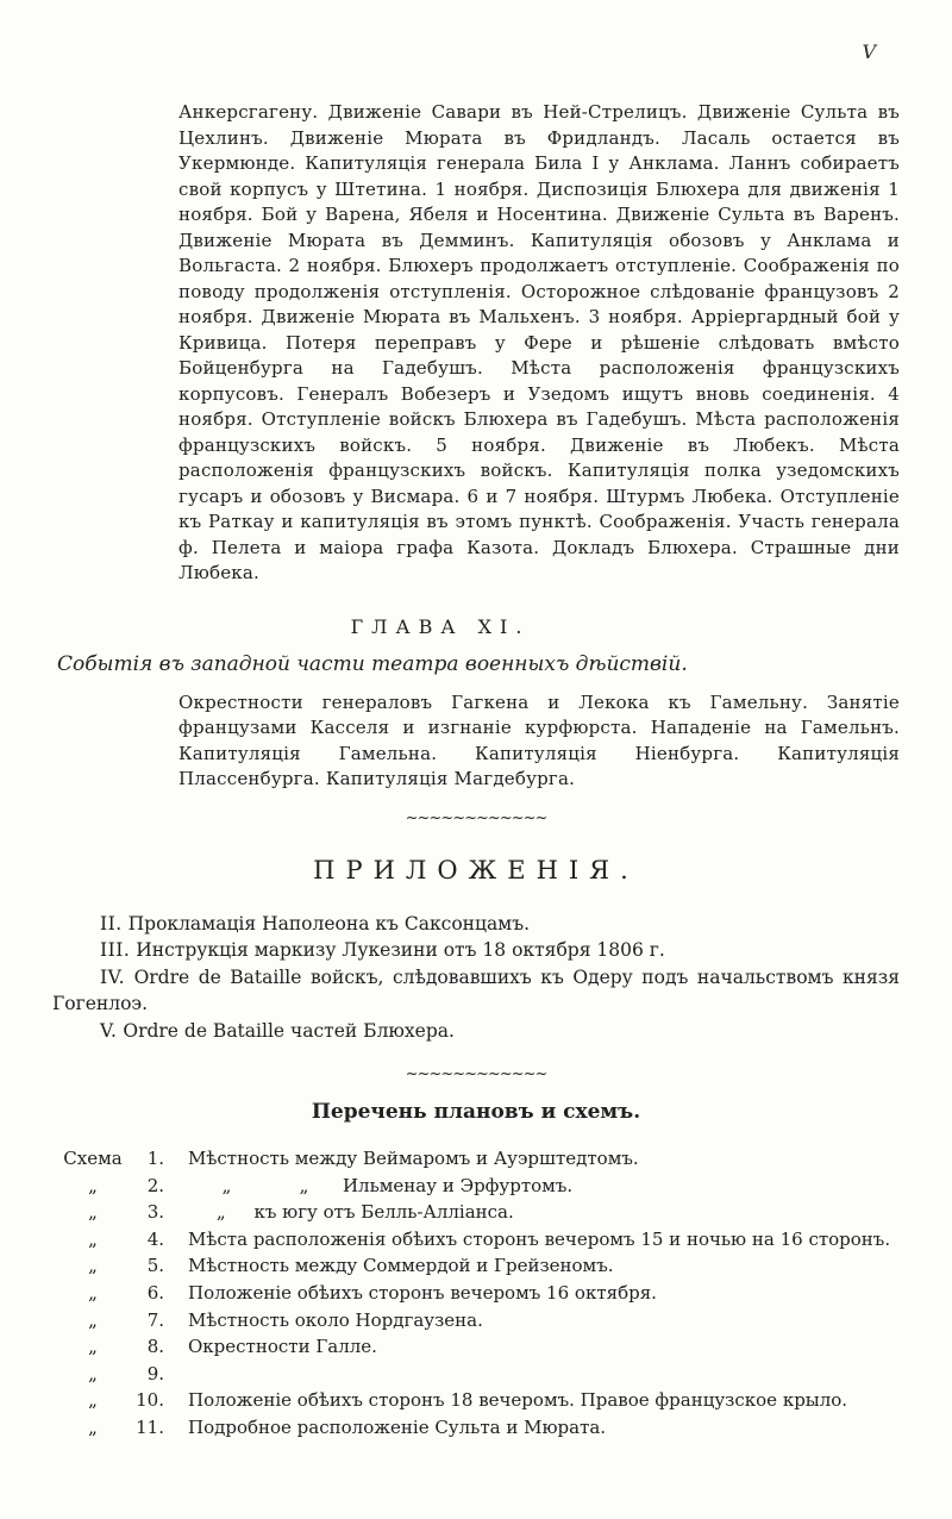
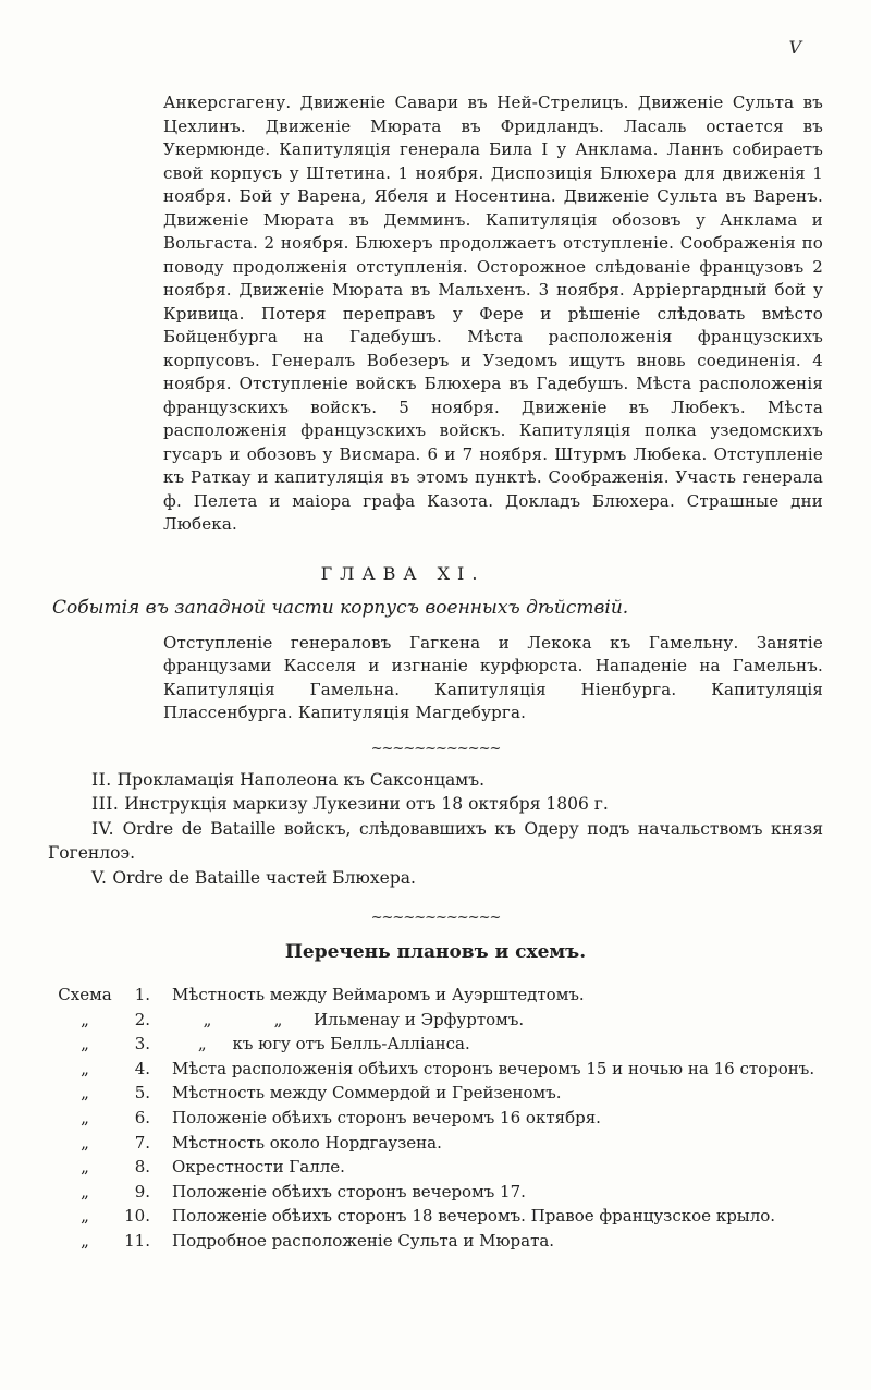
  V
  Анкерсгагену. Движеніе Савари въ Ней-Стрелицъ. Движеніе Сульта въ Цехлинъ. Движеніе Мюрата въ Фридландъ. Ласаль остается въ Укермюнде. Капитуляція генерала Била I у Анклама. Ланнъ собираетъ свой корпусъ у Штетина. 1 ноября. Диспозиція Блюхера для движенія 1 ноября. Бой у Варена, Ябеля и Носентина. Движеніе Сульта въ Варенъ. Движеніе Мюрата въ Демминъ. Капитуляція обозовъ у Анклама и Вольгаста. 2 ноября. Блюхеръ продолжаетъ отступленіе. Соображенія по поводу продолженія отступленія. Осторожное слѣдованіе французовъ 2 ноября. Движеніе Мюрата въ Мальхенъ. 3 ноября. Арріергардный бой у Кривица. Потеря переправъ у Фере и рѣшеніе слѣдовать вмѣсто Бойценбурга на Гадебушъ. Мѣста расположенія французскихъ корпусовъ. Генералъ Вобезеръ и Узедомъ ищутъ вновь соединенія. 4 ноября. Отступленіе войскъ Блюхера въ Гадебушъ. Мѣста расположенія французскихъ войскъ. 5 ноября. Движеніе въ Любекъ. Мѣста расположенія французскихъ войскъ. Капитуляція полка узедомскихъ гусаръ и обозовъ у Висмара. 6 и 7 ноября. Штурмъ Любека. Отступленіе къ Раткау и капитуляція въ этомъ пунктѣ. Соображенія. Участь генерала ф. Пелета и маіора графа Казота. Докладъ Блюхера. Страшные дни Любека.
  ГЛАВА XI.
- Событія въ западной части театра военныхъ дѣйствій.
+ Событія въ западной части корпусъ военныхъ дѣйствій.
- Окрестности генераловъ Гагкена и Лекока къ Гамельну. Занятіе французами Касселя и изгнаніе курфюрста. Нападеніе на Гамельнъ. Капитуляція Гамельна. Капитуляція Ніенбурга. Капитуляція Плассенбурга. Капитуляція Магдебурга.
+ Отступленіе генераловъ Гагкена и Лекока къ Гамельну. Занятіе французами Касселя и изгнаніе курфюрста. Нападеніе на Гамельнъ. Капитуляція Гамельна. Капитуляція Ніенбурга. Капитуляція Плассенбурга. Капитуляція Магдебурга.
  ~~~~~~~~~~~~
- ПРИЛОЖЕНІЯ.
  II. Прокламація Наполеона къ Саксонцамъ.
  III. Инструкція маркизу Лукезини отъ 18 октября 1806 г.
  IV. Ordre de Bataille войскъ, слѣдовавшихъ къ Одеру подъ начальствомъ князя Гогенлоэ.
  V. Ordre de Bataille частей Блюхера.
  ~~~~~~~~~~~~
  Перечень плановъ и схемъ.
  Схема
  1.
  Мѣстность между Веймаромъ и Ауэрштедтомъ.
  „
  2.
  „ „ Ильменау и Эрфуртомъ.
  „
  3.
  „ къ югу отъ Белль-Алліанса.
  „
  4.
  Мѣста расположенія обѣихъ сторонъ вечеромъ 15 и ночью на 16 сторонъ.
  „
  5.
  Мѣстность между Соммердой и Грейзеномъ.
  „
  6.
  Положеніе обѣихъ сторонъ вечеромъ 16 октября.
  „
  7.
  Мѣстность около Нордгаузена.
  „
  8.
  Окрестности Галле.
  „
  9.
+ Положеніе обѣихъ сторонъ вечеромъ 17.
  „
  10.
  Положеніе обѣихъ сторонъ 18 вечеромъ. Правое французское крыло.
  „
  11.
  Подробное расположеніе Сульта и Мюрата.
